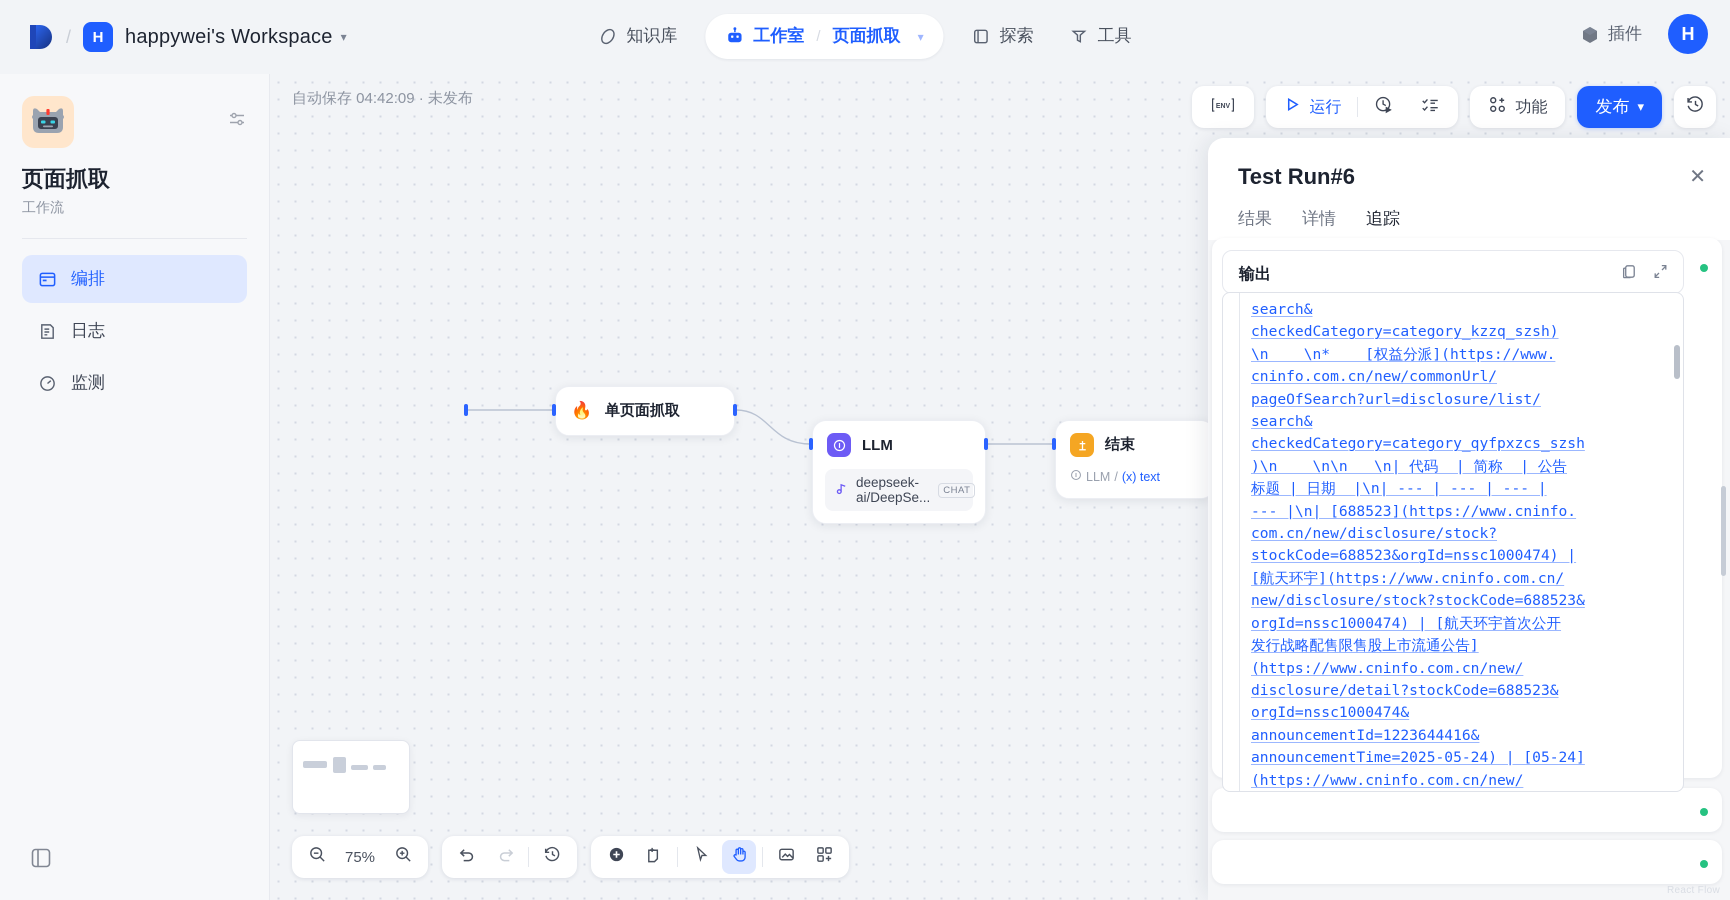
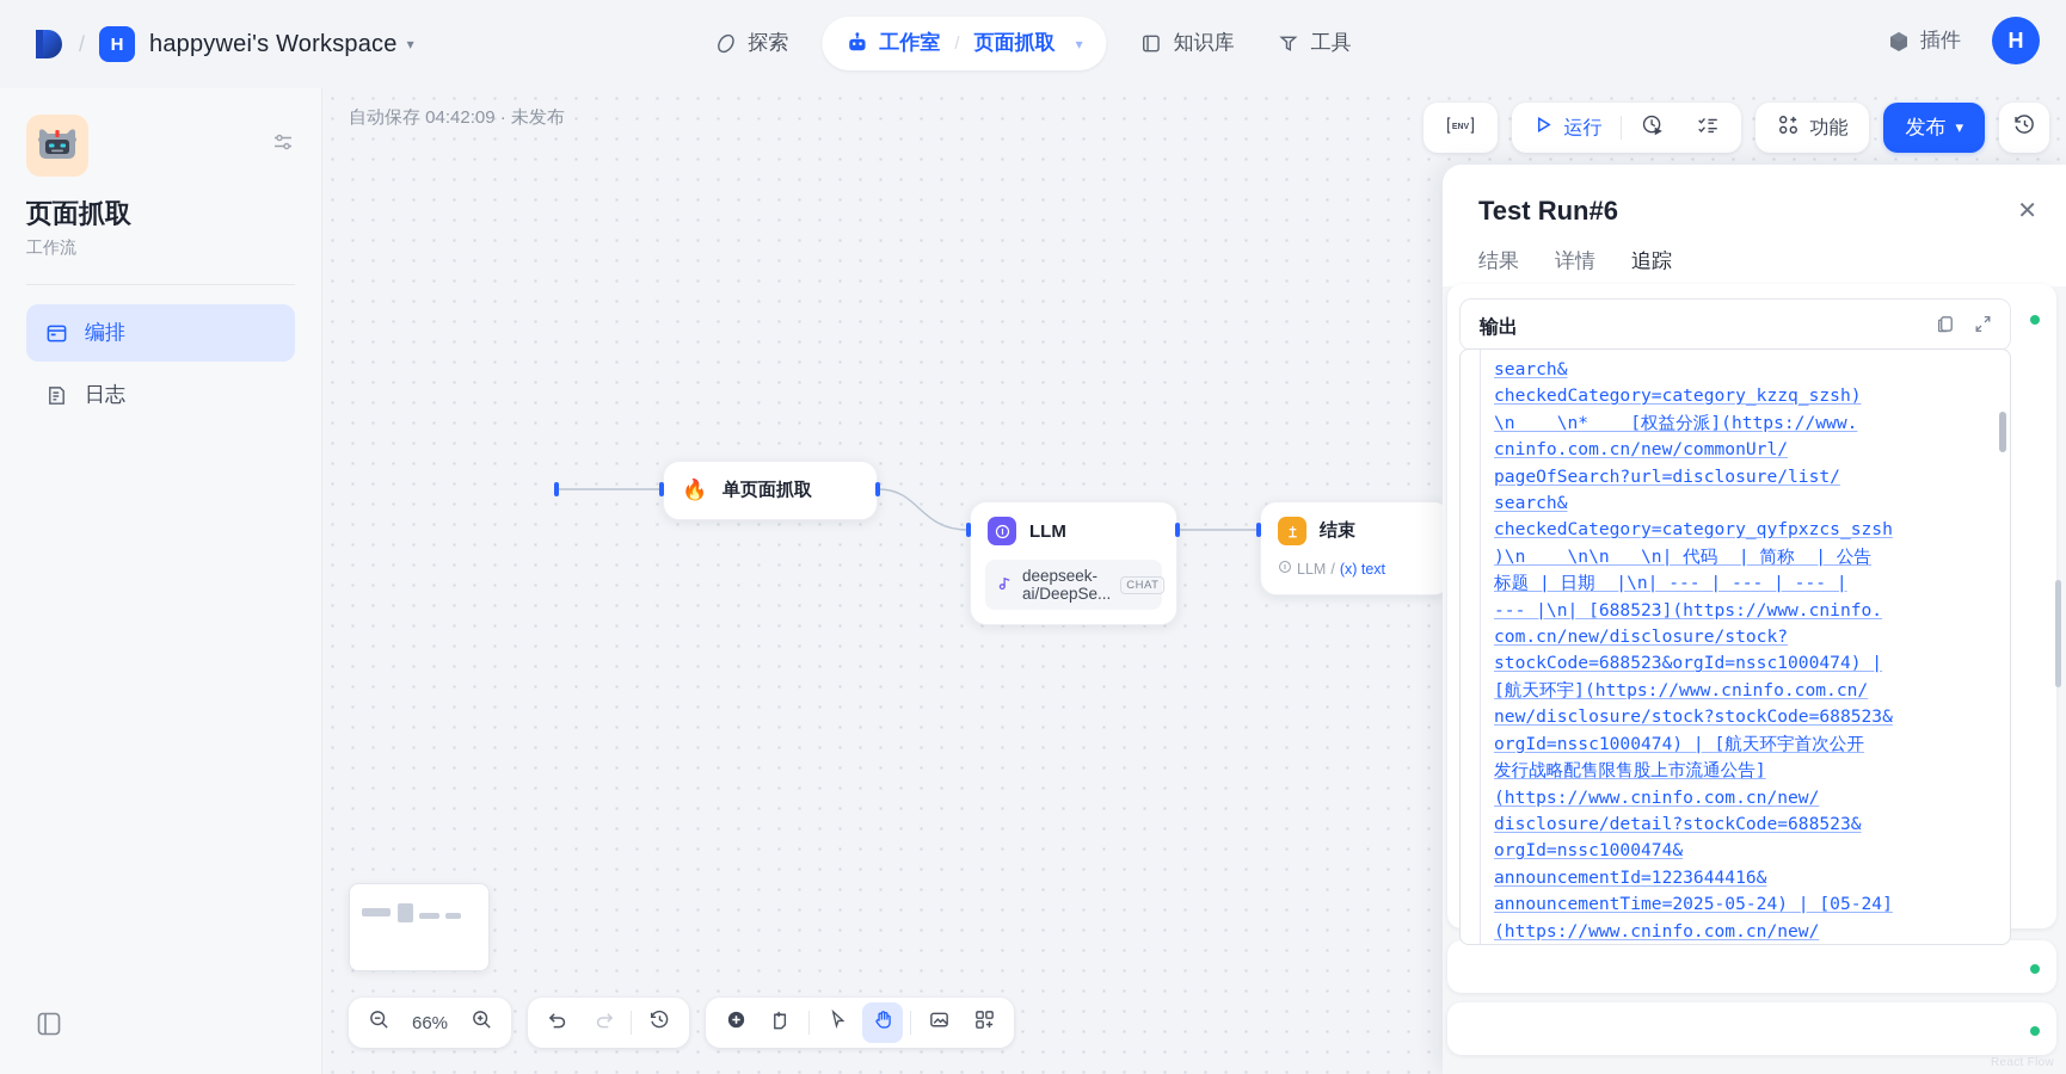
  /
  H
  happywei's Workspace
  ▾
- 知识库
+ 探索
  工作室
  /
  页面抓取
  ▾
- 探索
+ 知识库
  工具
  插件
  H
  页面抓取
  工作流
  编排
  日志
- 监测
  自动保存 04:42:09 · 未发布
  运行
  功能
  发布
  ▾
  🔥
  单页面抓取
  LLM
  deepseek-ai/DeepSe...
  CHAT
  结束
  LLM
  /
  (x) text
- 75%
+ 66%
  Test Run#6
  ✕
  结果
  详情
  追踪
  输出
  search&
  checkedCategory=category_kzzq_szsh)
  \n \n* [权益分派](https://www.
  cninfo.com.cn/new/commonUrl/
  pageOfSearch?url=disclosure/list/
  search&
  checkedCategory=category_qyfpxzcs_szsh
  )\n \n\n \n| 代码 | 简称 | 公告
  标题 | 日期 |\n| --- | --- | --- |
  --- |\n| [688523](https://www.cninfo.
  com.cn/new/disclosure/stock?
  stockCode=688523&orgId=nssc1000474) |
  [航天环宇](https://www.cninfo.com.cn/
  new/disclosure/stock?stockCode=688523&
  orgId=nssc1000474) | [航天环宇首次公开
  发行战略配售限售股上市流通公告]
  (https://www.cninfo.com.cn/new/
  disclosure/detail?stockCode=688523&
  orgId=nssc1000474&
  announcementId=1223644416&
  announcementTime=2025-05-24) | [05-24]
  (https://www.cninfo.com.cn/new/
  React Flow
